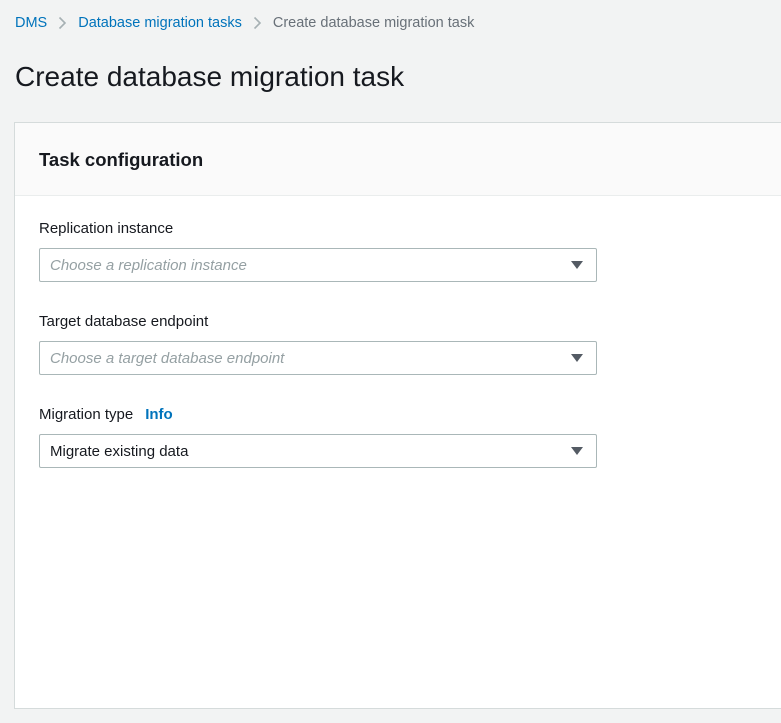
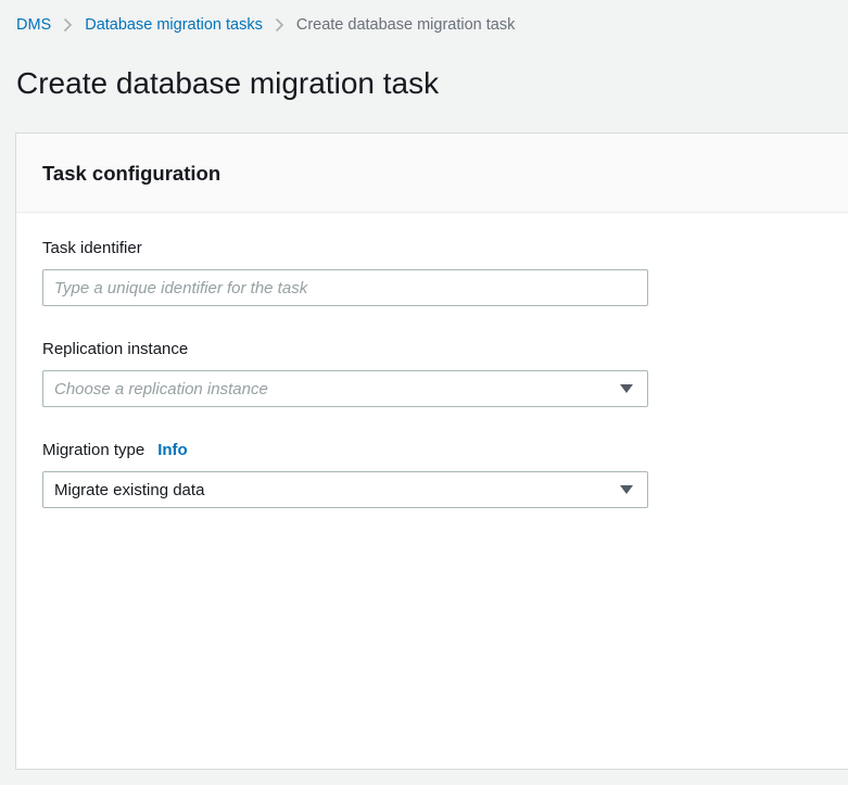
  DMS
  Database migration tasks
  Create database migration task
  Create database migration task
  Task configuration
+ Task identifier
+ Type a unique identifier for the task
  Replication instance
  Choose a replication instance
- Target database endpoint
- Choose a target database endpoint
  Migration type
  Info
  Migrate existing data
